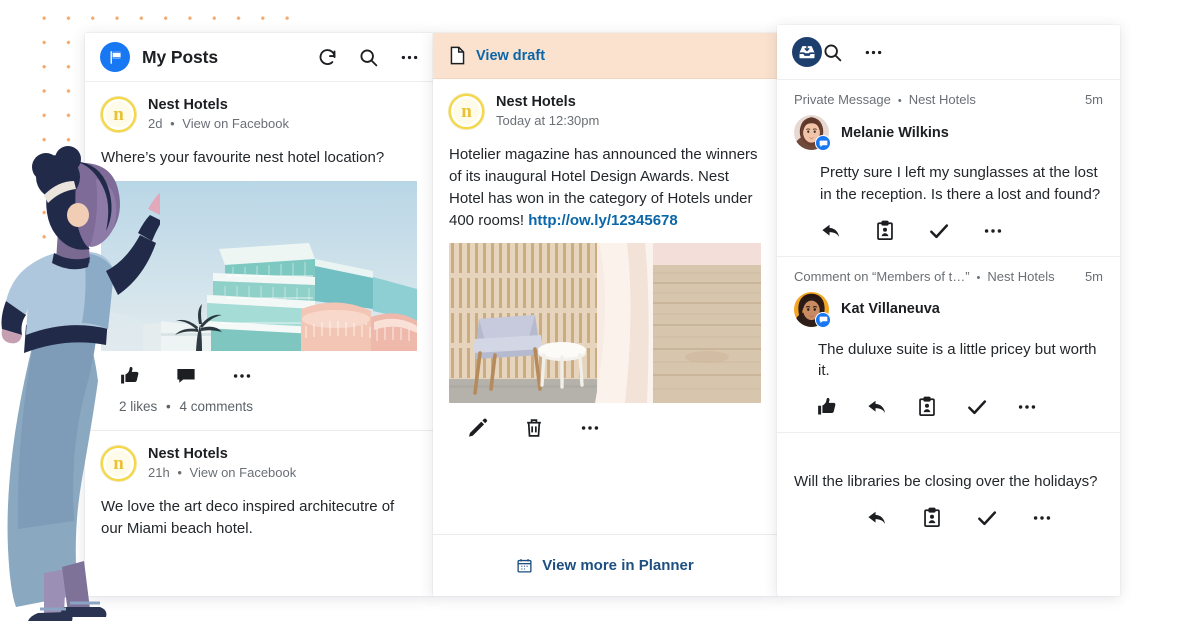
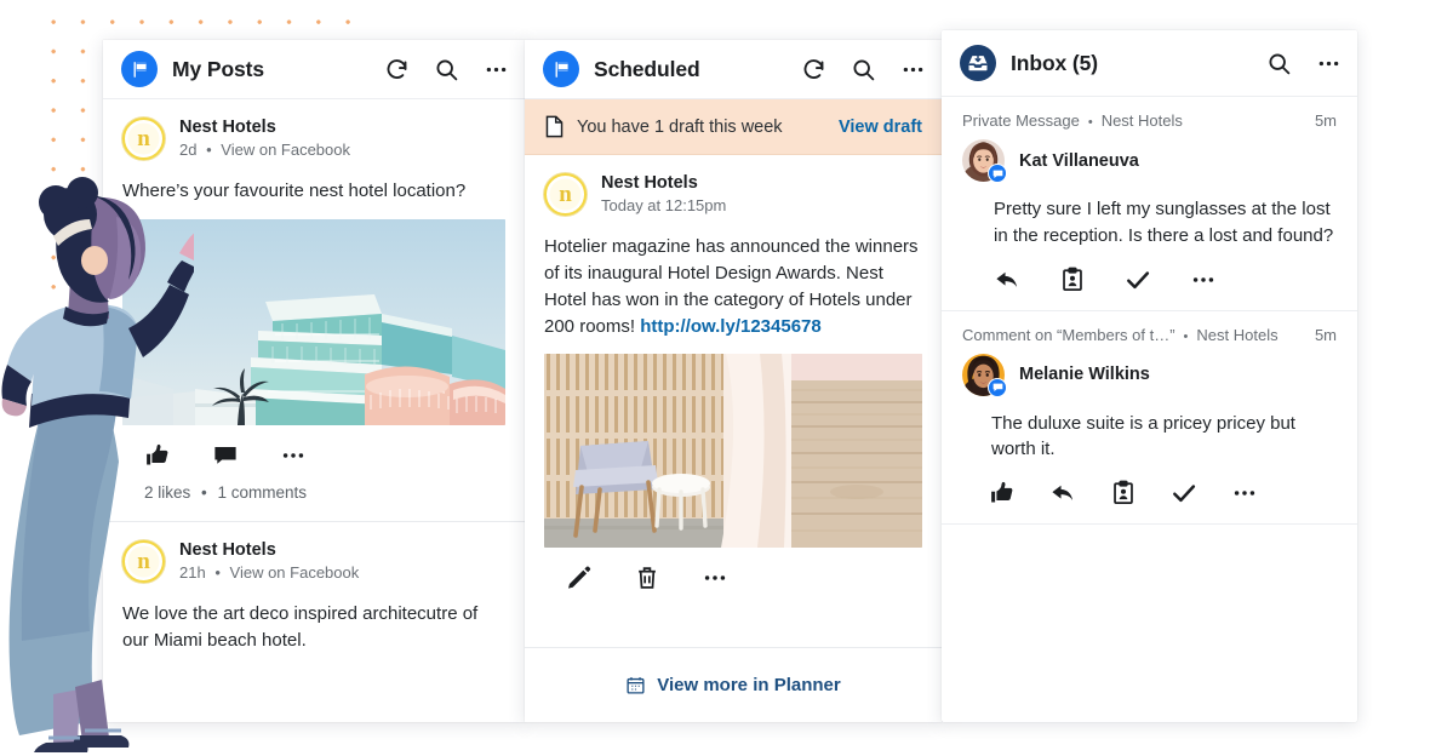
  My Posts
  n
  Nest Hotels
  2d • View on Facebook
  Where’s your favourite nest hotel location?
- 2 likes • 4 comments
+ 2 likes • 1 comments
  n
  Nest Hotels
  21h • View on Facebook
  We love the art deco inspired architecutre of our Miami beach hotel.
+ Scheduled
+ You have 1 draft this week
  View draft
  n
  Nest Hotels
- Today at 12:30pm
+ Today at 12:15pm
- Hotelier magazine has announced the winners of its inaugural Hotel Design Awards. Nest Hotel has won in the category of Hotels under 400 rooms! http://ow.ly/12345678
+ Hotelier magazine has announced the winners of its inaugural Hotel Design Awards. Nest Hotel has won in the category of Hotels under 200 rooms! http://ow.ly/12345678
  View more in Planner
+ Inbox (5)
  Private Message
  •
  Nest Hotels
  5m
- Melanie Wilkins
+ Kat Villaneuva
  Pretty sure I left my sunglasses at the lost in the reception. Is there a lost and found?
  Comment on “Members of t…”
  •
  Nest Hotels
  5m
- Kat Villaneuva
+ Melanie Wilkins
- The duluxe suite is a little pricey but worth it.
+ The duluxe suite is a pricey pricey but worth it.
- Will the libraries be closing over the holidays?
